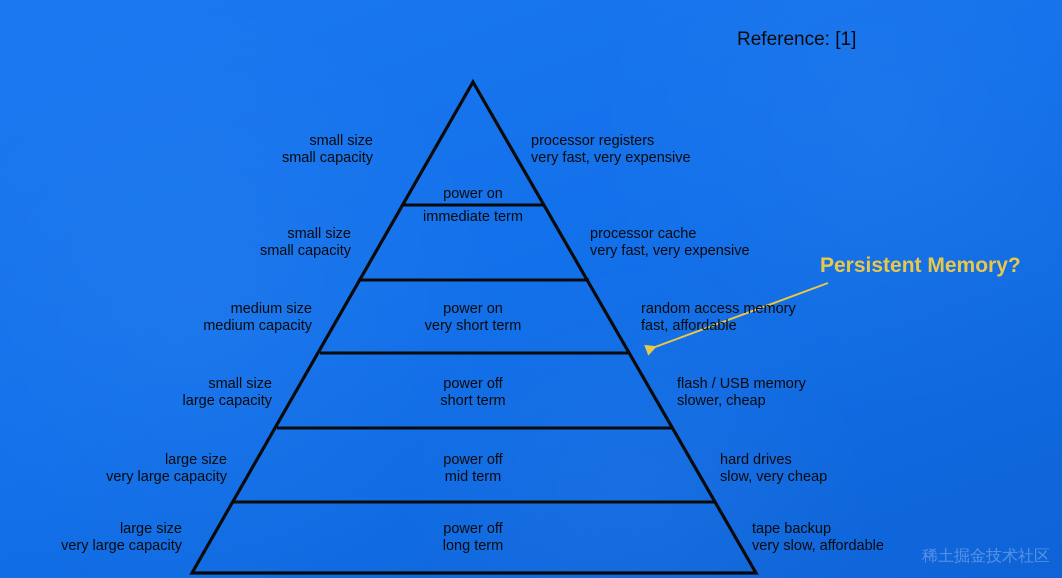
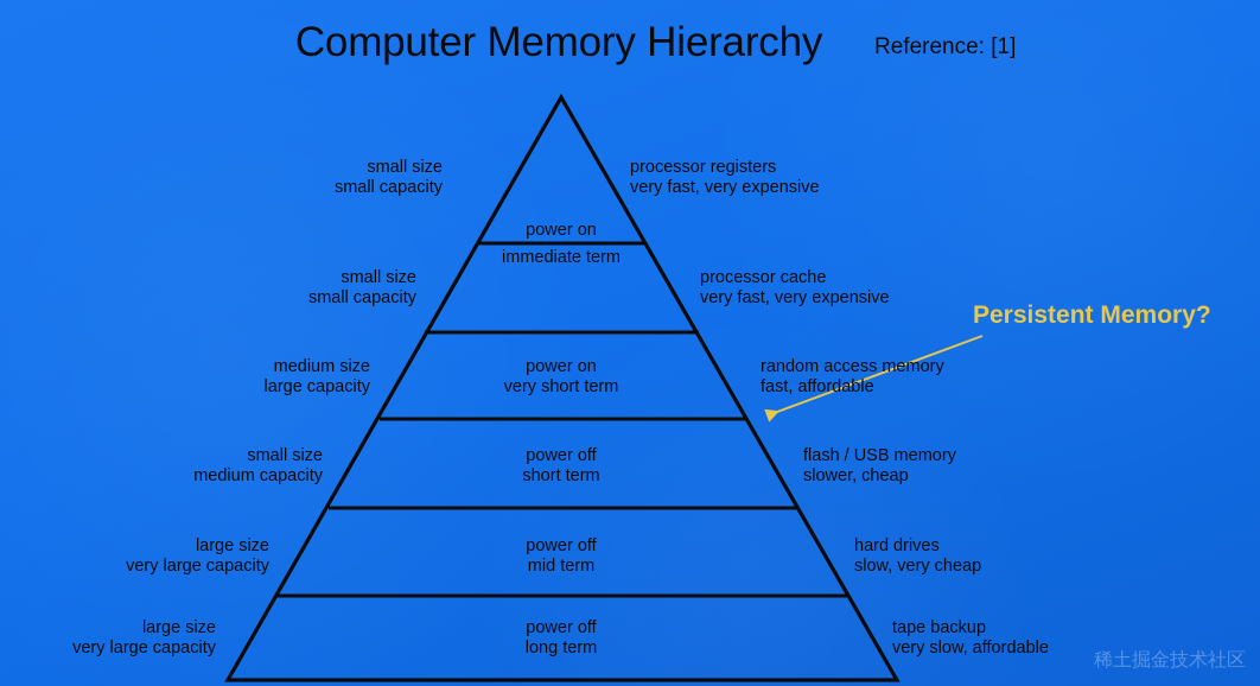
+ Computer Memory Hierarchy
  Reference: [1]
  small size
  small capacity
  processor registers
  very fast, very expensive
  power on
  immediate term
  small size
  small capacity
  processor cache
  very fast, very expensive
  medium size
- medium capacity
+ large capacity
  power on
  very short term
  random access memory
  fast, affordable
  small size
- large capacity
+ medium capacity
  power off
  short term
  flash / USB memory
  slower, cheap
  large size
  very large capacity
  power off
  mid term
  hard drives
  slow, very cheap
  large size
  very large capacity
  power off
  long term
  tape backup
  very slow, affordable
  Persistent Memory?
  稀土掘金技术社区
